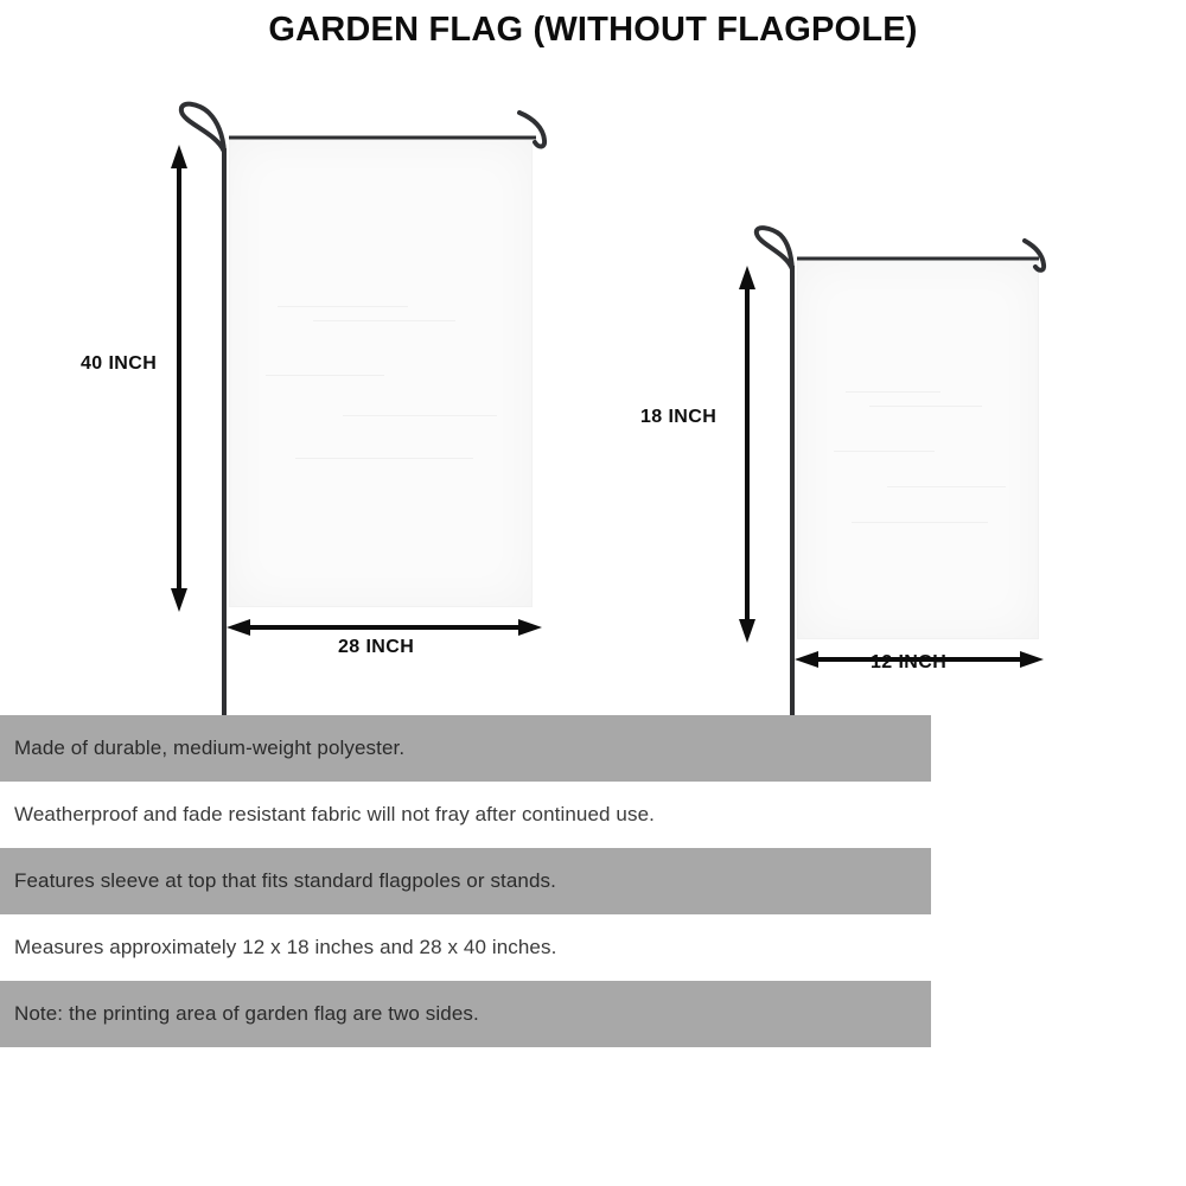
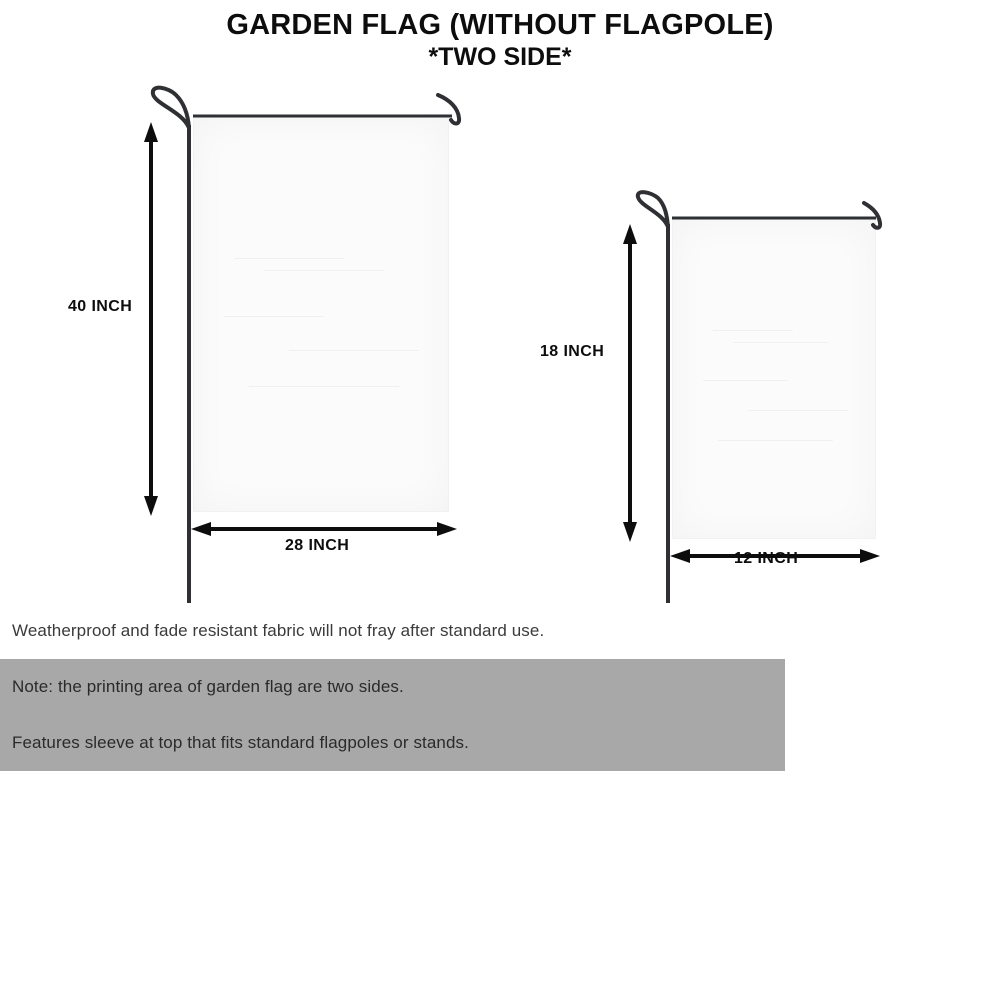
  GARDEN FLAG (WITHOUT FLAGPOLE)
+ *TWO SIDE*
  40 INCH
  28 INCH
  18 INCH
  12 INCH
- Made of durable, medium-weight polyester.
- Weatherproof and fade resistant fabric will not fray after continued use.
+ Weatherproof and fade resistant fabric will not fray after standard use.
- Features sleeve at top that fits standard flagpoles or stands.
+ Note: the printing area of garden flag are two sides.
- Measures approximately 12 x 18 inches and 28 x 40 inches.
- Note: the printing area of garden flag are two sides.
+ Features sleeve at top that fits standard flagpoles or stands.
